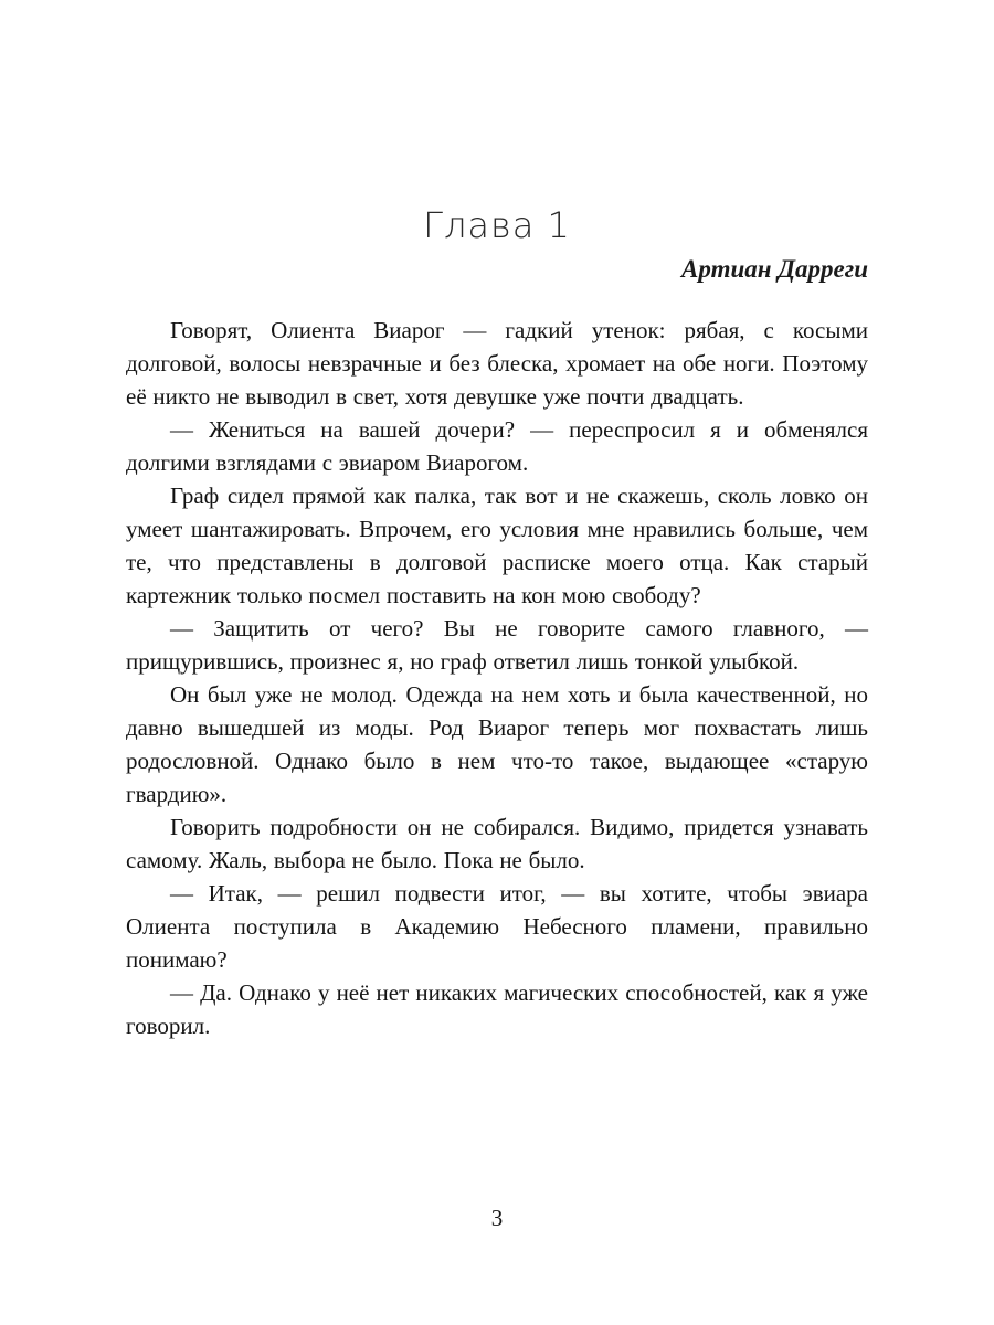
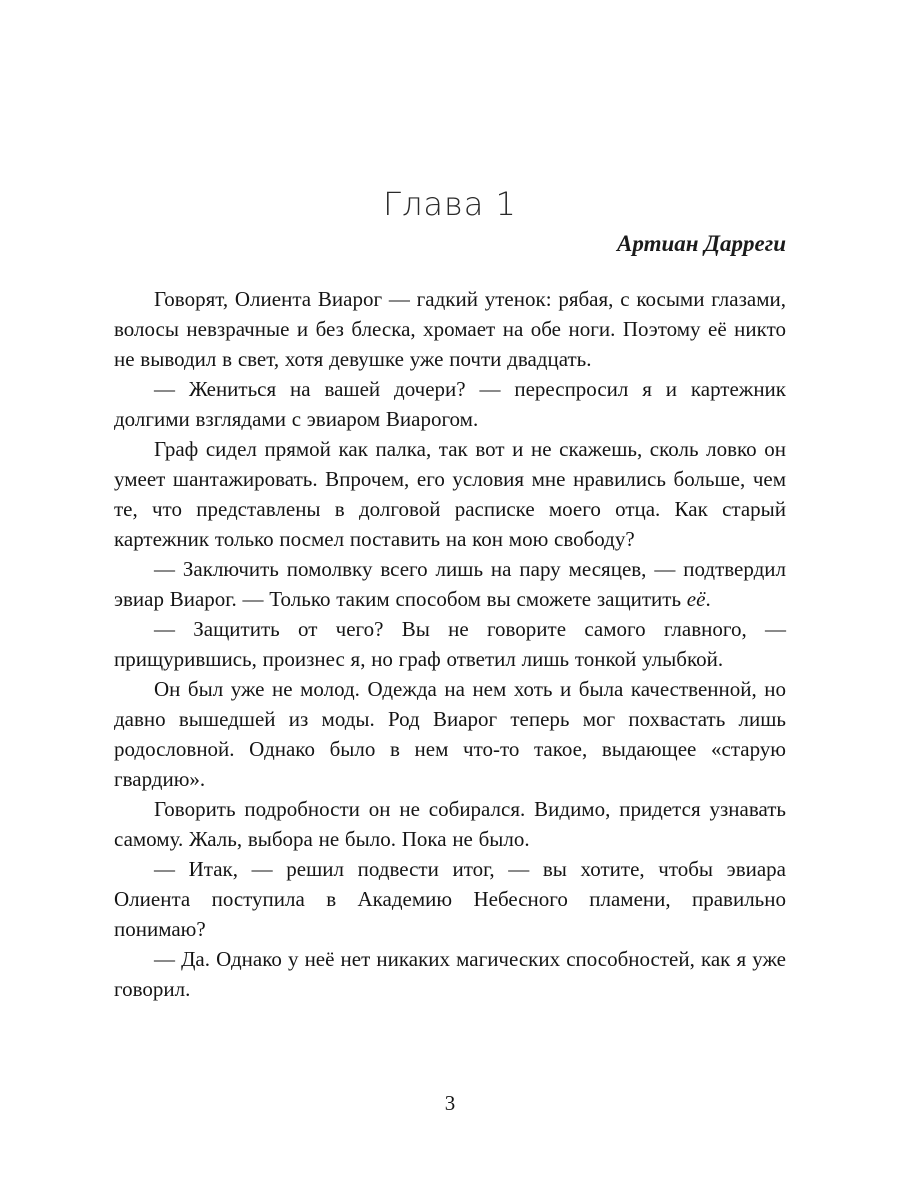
  Глава 1
  Артиан Дарреги
- Говорят, Олиента Виарог — гадкий утенок: рябая, с косыми долговой, волосы невзрачные и без блеска, хромает на обе ноги. Поэтому её никто не выводил в свет, хотя девушке уже почти двадцать.
+ Говорят, Олиента Виарог — гадкий утенок: рябая, с косыми глазами, волосы невзрачные и без блеска, хромает на обе ноги. Поэтому её никто не выводил в свет, хотя девушке уже почти двадцать.
- — Жениться на вашей дочери? — переспросил я и обменялся долгими взглядами с эвиаром Виарогом.
+ — Жениться на вашей дочери? — переспросил я и картежник долгими взглядами с эвиаром Виарогом.
  Граф сидел прямой как палка, так вот и не скажешь, сколь ловко он умеет шантажировать. Впрочем, его условия мне нравились больше, чем те, что представлены в долговой расписке моего отца. Как старый картежник только посмел поставить на кон мою свободу?
+ — Заключить помолвку всего лишь на пару месяцев, — подтвердил эвиар Виарог. — Только таким способом вы сможете защитить её.
  — Защитить от чего? Вы не говорите самого главного, — прищурившись, произнес я, но граф ответил лишь тонкой улыбкой.
  Он был уже не молод. Одежда на нем хоть и была качественной, но давно вышедшей из моды. Род Виарог теперь мог похвастать лишь родословной. Однако было в нем что-то такое, выдающее «старую гвардию».
  Говорить подробности он не собирался. Видимо, придется узнавать самому. Жаль, выбора не было. Пока не было.
  — Итак, — решил подвести итог, — вы хотите, чтобы эвиара Олиента поступила в Академию Небесного пламени, правильно понимаю?
  — Да. Однако у неё нет никаких магических способностей, как я уже говорил.
  3
